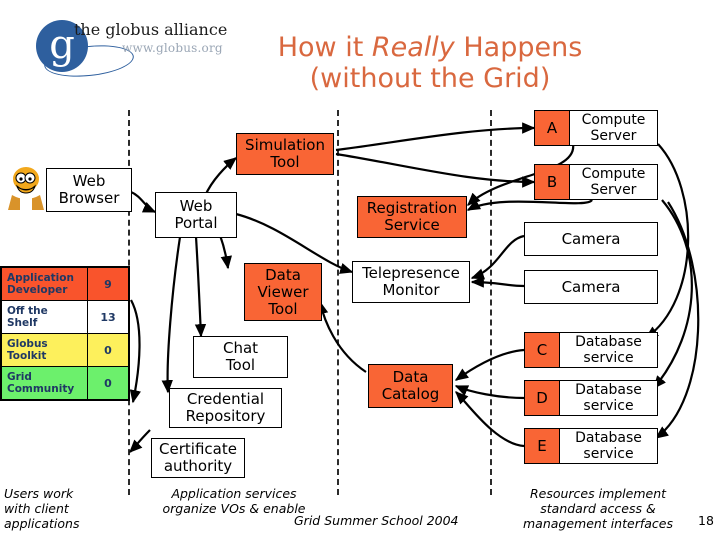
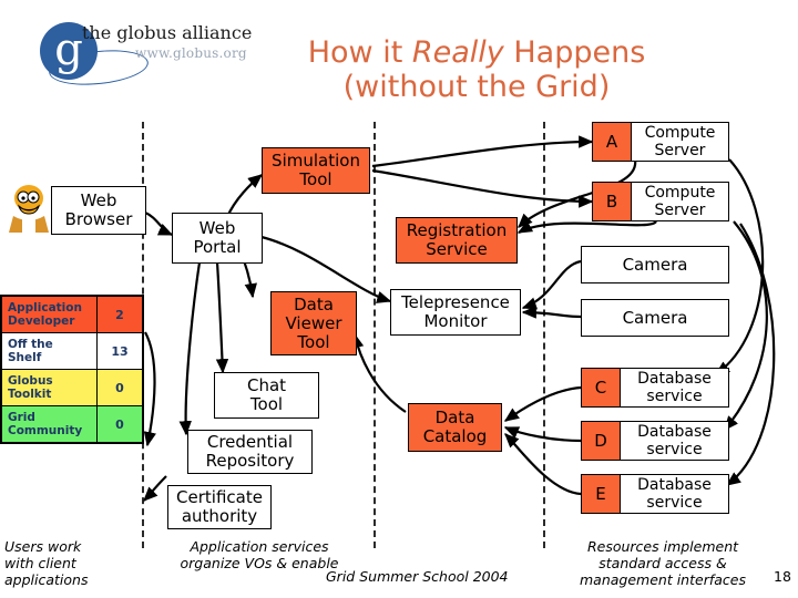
  g
  the globus alliance
  www.globus.org
  How it Really Happens
  (without the Grid)
  Web
  Browser
  Web
  Portal
  Simulation
  Tool
  Data
  Viewer
  Tool
  Chat
  Tool
  Credential
  Repository
  Certificate
  authority
  Registration
  Service
  Telepresence
  Monitor
  Data
  Catalog
  A
  Compute
  Server
  B
  Compute
  Server
  Camera
  Camera
  C
  Database
  service
  D
  Database
  service
  E
  Database
  service
- Application Developer	9
+ Application Developer	2
  Off the Shelf	13
  Globus Toolkit	0
  Grid Community	0
  Users work
  with client
  applications
  Application services
  organize VOs & enable
  Resources implement
  standard access &
  management interfaces
  Grid Summer School 2004
  18
